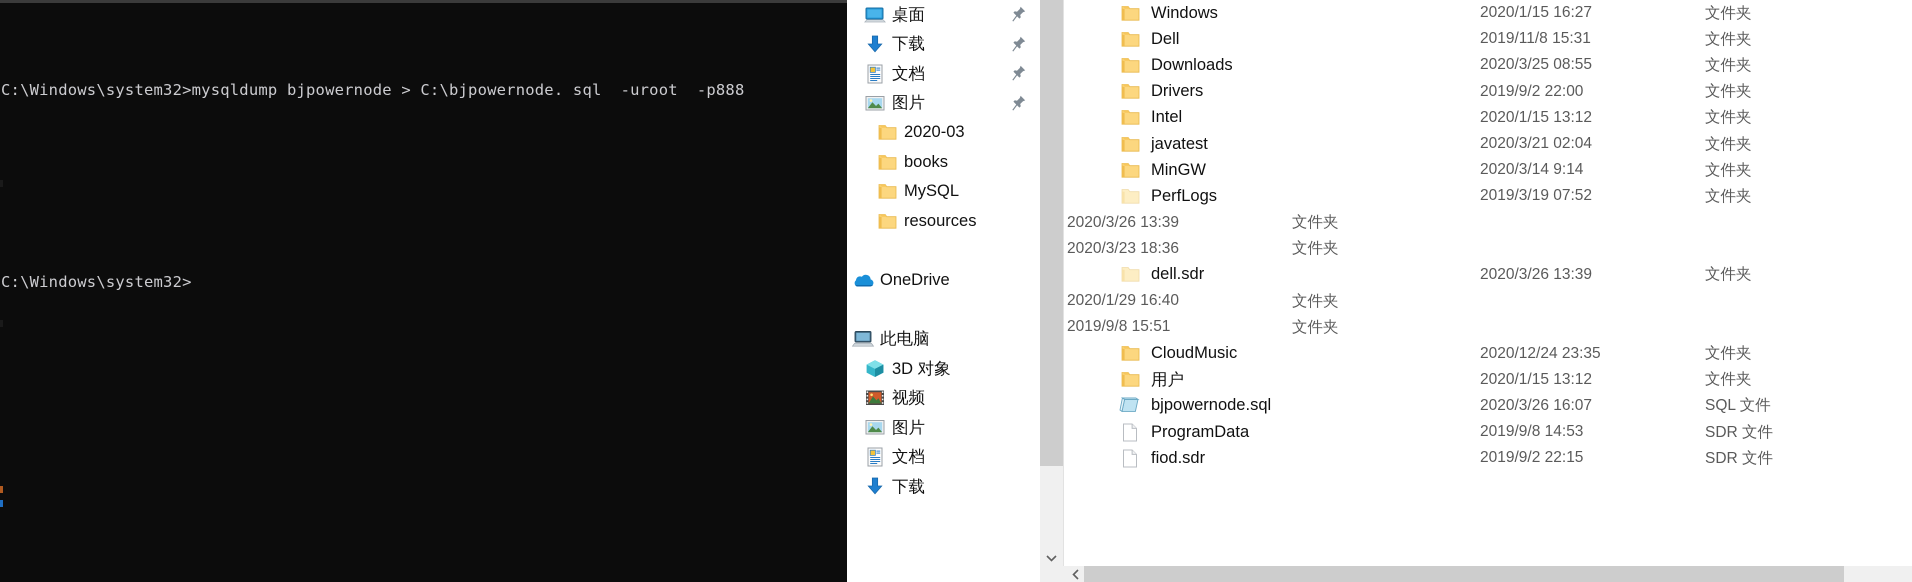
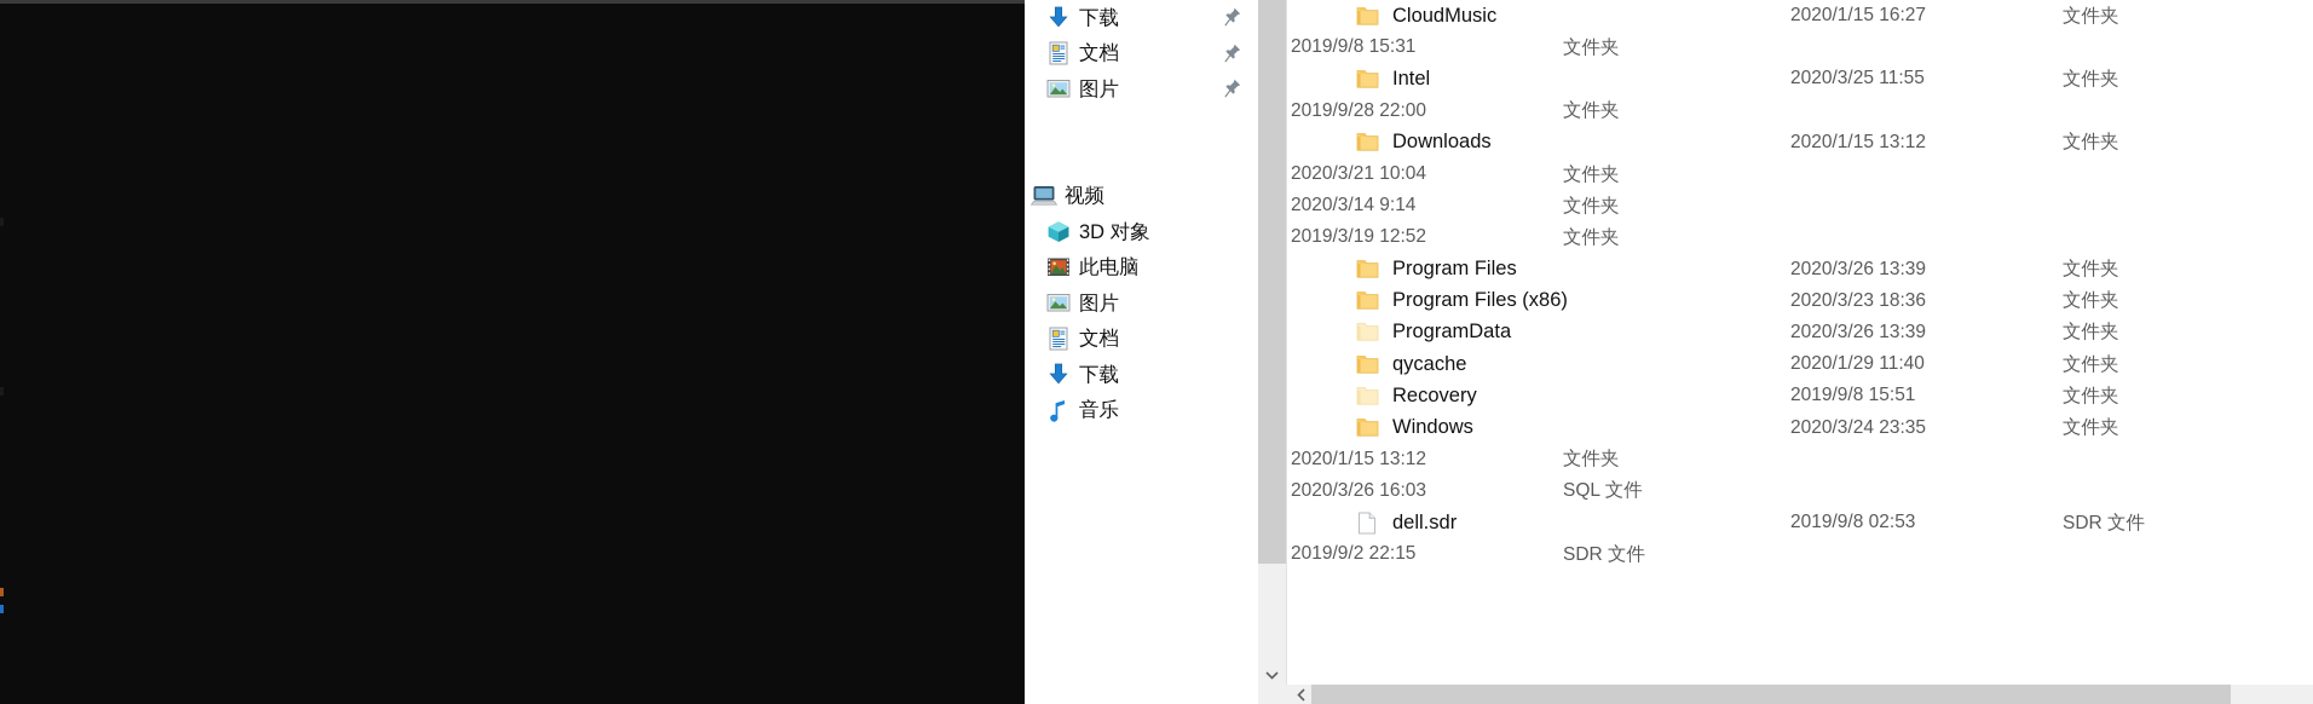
- C:\Windows\system32>mysqldump bjpowernode > C:\bjpowernode. sql -uroot -p888
- C:\Windows\system32>
- 桌面
  下载
  文档
  图片
- 2020-03
- books
- MySQL
- resources
- OneDrive
- 此电脑
+ 视频
  3D 对象
- 视频
+ 此电脑
  图片
  文档
  下载
+ 音乐
- Windows
+ CloudMusic
  2020/1/15 16:27
  文件夹
- Dell
- 2019/11/8 15:31
+ 2019/9/8 15:31
  文件夹
- Downloads
+ Intel
- 2020/3/25 08:55
+ 2020/3/25 11:55
  文件夹
- Drivers
- 2019/9/2 22:00
+ 2019/9/28 22:00
  文件夹
- Intel
+ Downloads
  2020/1/15 13:12
  文件夹
- javatest
- 2020/3/21 02:04
+ 2020/3/21 10:04
  文件夹
- MinGW
  2020/3/14 9:14
  文件夹
- PerfLogs
- 2019/3/19 07:52
+ 2019/3/19 12:52
  文件夹
+ Program Files
  2020/3/26 13:39
  文件夹
+ Program Files (x86)
  2020/3/23 18:36
  文件夹
- dell.sdr
+ ProgramData
  2020/3/26 13:39
  文件夹
+ qycache
- 2020/1/29 16:40
+ 2020/1/29 11:40
  文件夹
+ Recovery
  2019/9/8 15:51
  文件夹
- CloudMusic
+ Windows
- 2020/12/24 23:35
+ 2020/3/24 23:35
  文件夹
- 用户
  2020/1/15 13:12
  文件夹
- bjpowernode.sql
- 2020/3/26 16:07
+ 2020/3/26 16:03
  SQL 文件
- ProgramData
+ dell.sdr
- 2019/9/8 14:53
+ 2019/9/8 02:53
  SDR 文件
- fiod.sdr
  2019/9/2 22:15
  SDR 文件
